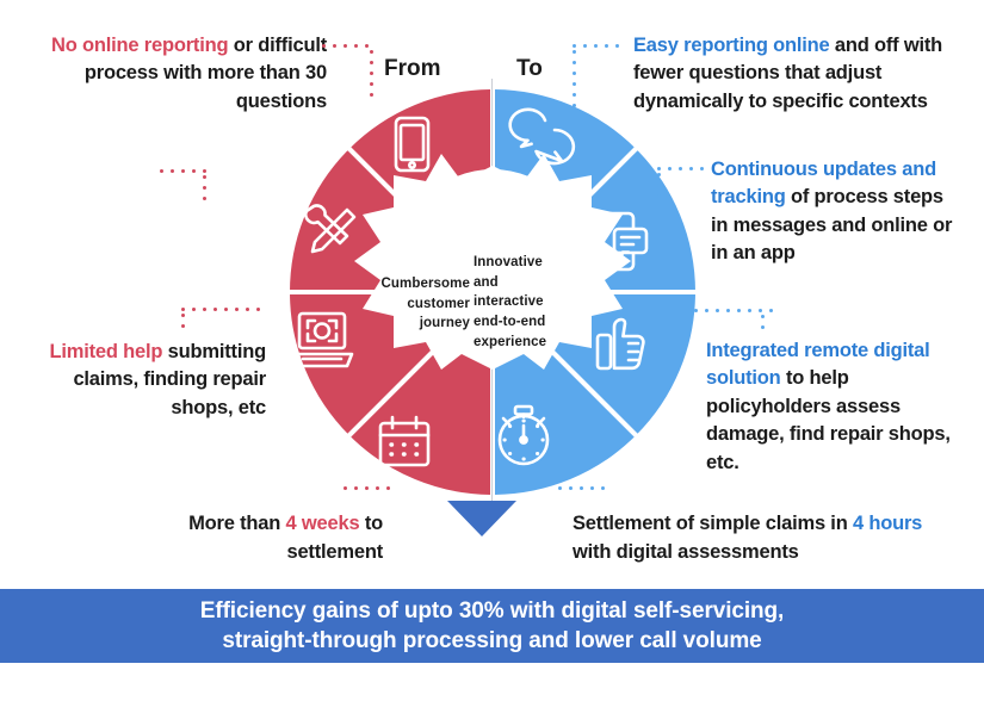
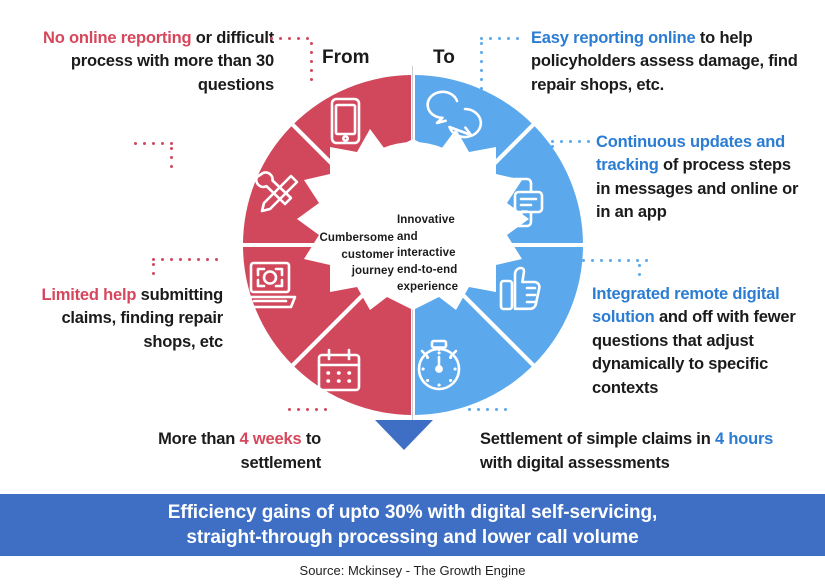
  No online reporting or difficul process with more than 30 questions
  Limited help submitting claims, finding repair shops, etc
  More than 4 weeks to settlement
- Easy reporting online and off with fewer questions that adjust dynamically to specific contexts
+ Easy reporting online to help policyholders assess damage, find repair shops, etc.
  Continuous updates and tracking of process steps in messages and online or in an app
- Integrated remote digital solution to help policyholders assess damage, find repair shops, etc.
+ Integrated remote digital solution and off with fewer questions that adjust dynamically to specific contexts
  Settlement of simple claims in 4 hours with digital assessments
  From
  To
  Cumbersome
  customer
  journey
  Innovative
  and
  interactive
  end-to-end
  experience
  Efficiency gains of upto 30% with digital self-servicing,
  straight-through processing and lower call volume
+ Source: Mckinsey - The Growth Engine
